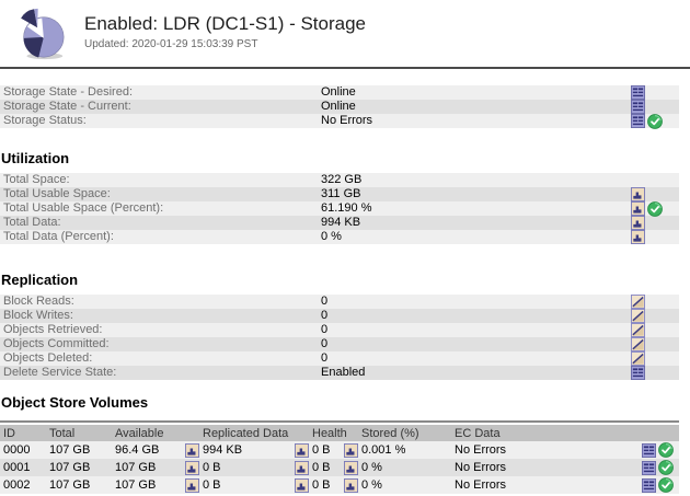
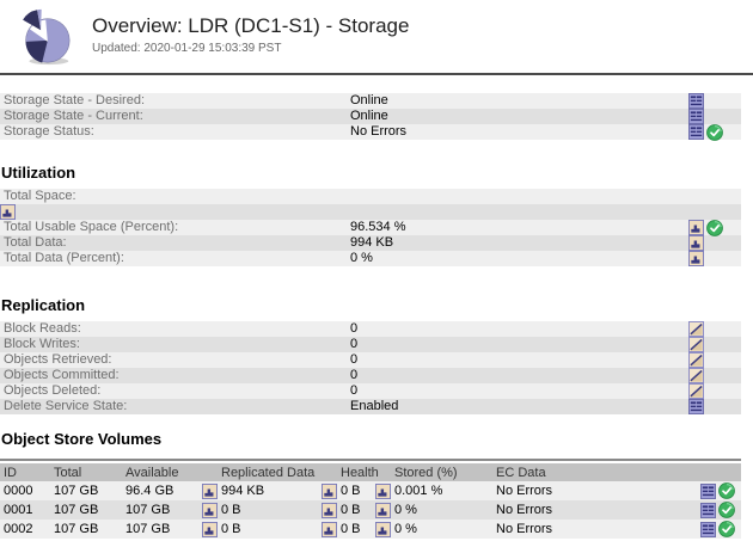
- Enabled: LDR (DC1-S1) - Storage
+ Overview: LDR (DC1-S1) - Storage
  Updated: 2020-01-29 15:03:39 PST
  Storage State - Desired:
  Online
  Storage State - Current:
  Online
  Storage Status:
  No Errors
  Utilization
  Total Space:
- 322 GB
- Total Usable Space:
- 311 GB
  Total Usable Space (Percent):
- 61.190 %
+ 96.534 %
  Total Data:
  994 KB
  Total Data (Percent):
  0 %
  Replication
  Block Reads:
  0
  Block Writes:
  0
  Objects Retrieved:
  0
  Objects Committed:
  0
  Objects Deleted:
  0
  Delete Service State:
  Enabled
  Object Store Volumes
  ID
  Total
  Available
  Replicated Data
  Health
  Stored (%)
  EC Data
  0000
  107 GB
  96.4 GB
  994 KB
  0 B
  0.001 %
  No Errors
  0001
  107 GB
  107 GB
  0 B
  0 B
  0 %
  No Errors
  0002
  107 GB
  107 GB
  0 B
  0 B
  0 %
  No Errors
